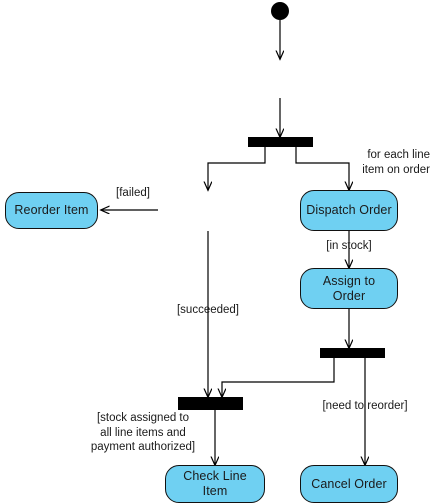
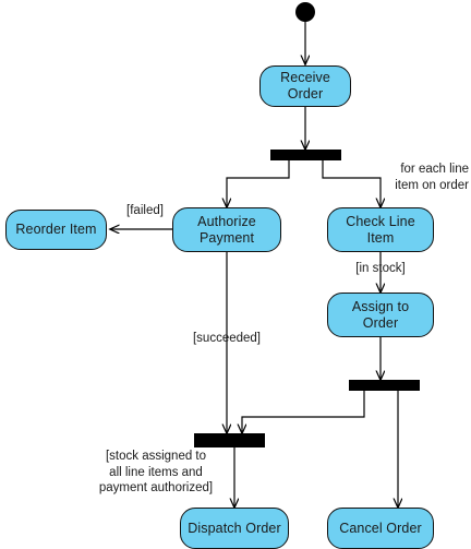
+ Receive Order
+ Authorize
+ Payment
  Reorder Item
- Dispatch Order
+ Check Line Item
  Assign to Order
- Check Line Item
+ Dispatch Order
  Cancel Order
  [failed]
  for each line
  item on order
  [in stock]
  [succeeded]
- [need to reorder]
  [stock assigned to
  all line items and
  payment authorized]
